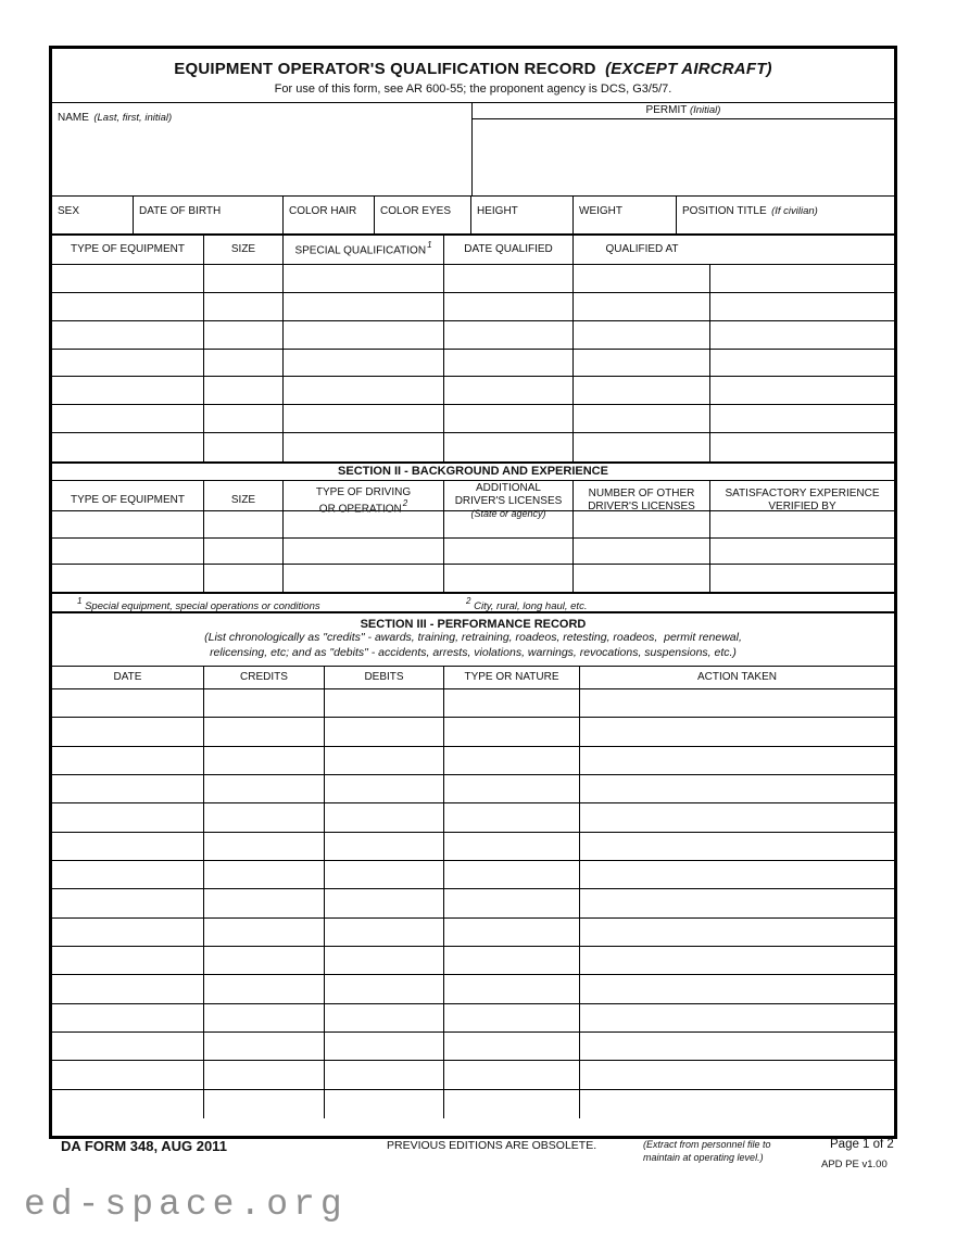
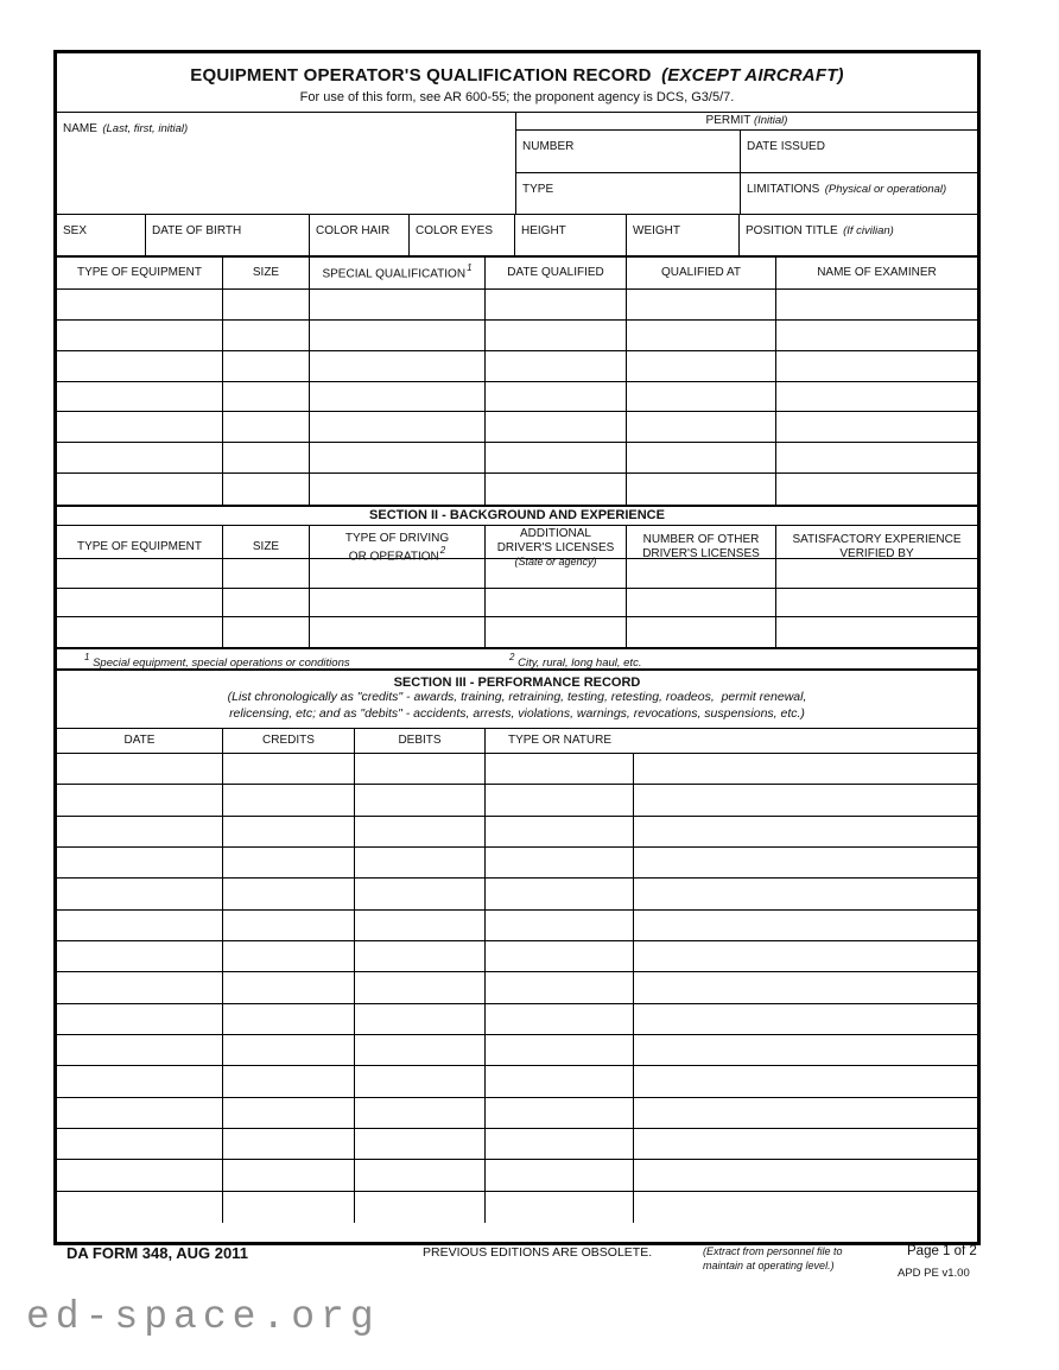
  EQUIPMENT OPERATOR'S QUALIFICATION RECORD (EXCEPT AIRCRAFT)
  For use of this form, see AR 600-55; the proponent agency is DCS, G3/5/7.
  NAME (Last, first, initial)
  PERMIT (Initial)
+ NUMBER
+ DATE ISSUED
+ TYPE
+ LIMITATIONS (Physical or operational)
  SEX
  DATE OF BIRTH
  COLOR HAIR
  COLOR EYES
  HEIGHT
  WEIGHT
  POSITION TITLE (If civilian)
  TYPE OF EQUIPMENT
  SIZE
  SPECIAL QUALIFICATION1
  DATE QUALIFIED
  QUALIFIED AT
+ NAME OF EXAMINER
  SECTION II - BACKGROUND AND EXPERIENCE
  TYPE OF EQUIPMENT
  SIZE
  TYPE OF DRIVING
  OR OPERATION2
  ADDITIONAL
  DRIVER'S LICENSES
  (State or agency)
  NUMBER OF OTHER
  DRIVER'S LICENSES
  SATISFACTORY EXPERIENCE
  VERIFIED BY
  1 Special equipment, special operations or conditions
  2 City, rural, long haul, etc.
  SECTION III - PERFORMANCE RECORD
- (List chronologically as "credits" - awards, training, retraining, roadeos, retesting, roadeos, permit renewal,
+ (List chronologically as "credits" - awards, training, retraining, testing, retesting, roadeos, permit renewal,
  relicensing, etc; and as "debits" - accidents, arrests, violations, warnings, revocations, suspensions, etc.)
  DATE
  CREDITS
  DEBITS
  TYPE OR NATURE
- ACTION TAKEN
  DA FORM 348, AUG 2011
  PREVIOUS EDITIONS ARE OBSOLETE.
  (Extract from personnel file to
  maintain at operating level.)
  Page 1 of 2
  APD PE v1.00
  ed-space.org
